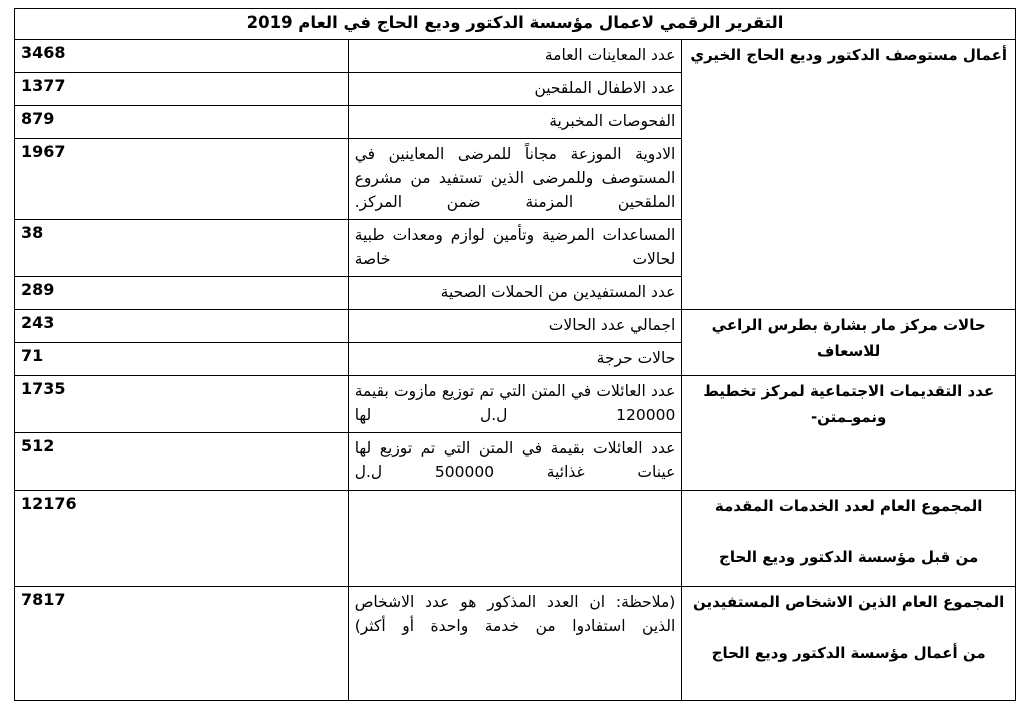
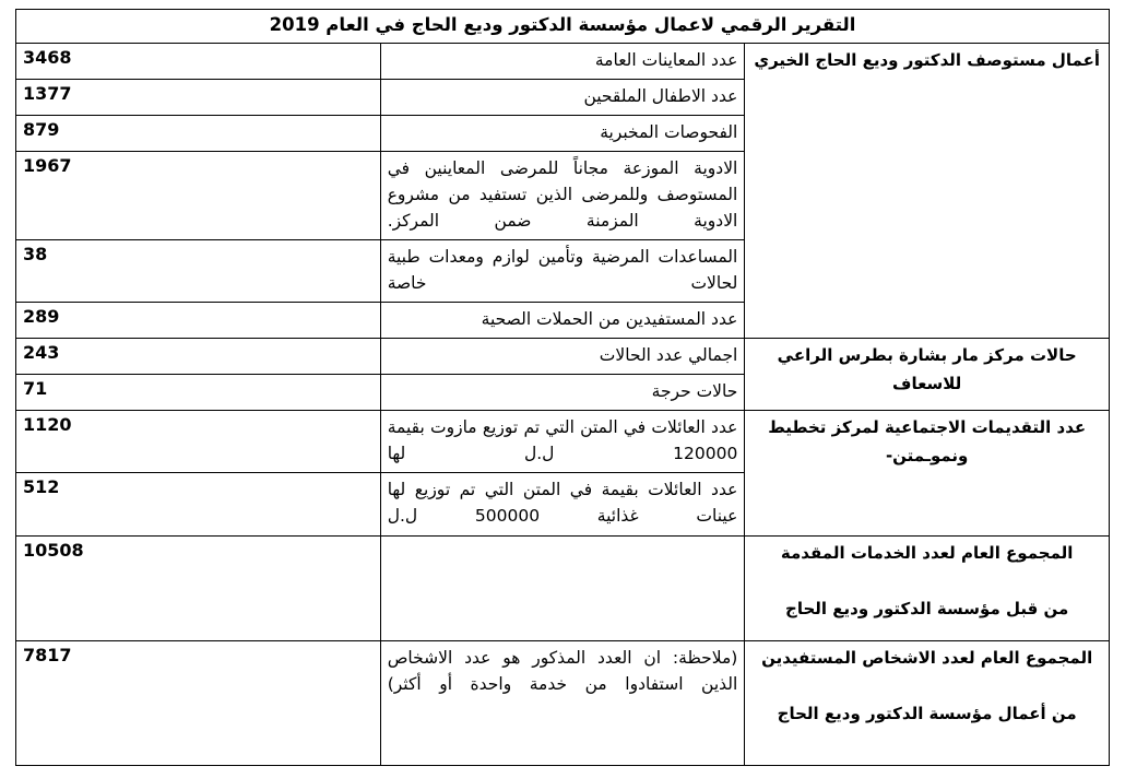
  التقرير الرقمي لاعمال مؤسسة الدكتور وديع الحاج في العام 2019
  أعمال مستوصف الدكتور وديع الحاج الخيري	عدد المعاينات العامة	3468
  عدد الاطفال الملقحين	1377
  الفحوصات المخبرية	879
- الادوية الموزعة مجاناً للمرضى المعاينين في المستوصف وللمرضى الذين تستفيد من مشروع الملقحين المزمنة ضمن المركز.	1967
+ الادوية الموزعة مجاناً للمرضى المعاينين في المستوصف وللمرضى الذين تستفيد من مشروع الادوية المزمنة ضمن المركز.	1967
  المساعدات المرضية وتأمين لوازم ومعدات طبية لحالات خاصة	38
  عدد المستفيدين من الحملات الصحية	289
  حالات مركز مار بشارة بطرس الراعي للاسعاف	اجمالي عدد الحالات	243
  حالات حرجة	71
- عدد التقديمات الاجتماعية لمركز تخطيط ونموـمتن-	عدد العائلات في المتن التي تم توزيع مازوت بقيمة 120000 ل.ل لها	1735
+ عدد التقديمات الاجتماعية لمركز تخطيط ونموـمتن-	عدد العائلات في المتن التي تم توزيع مازوت بقيمة 120000 ل.ل لها	1120
  عدد العائلات بقيمة في المتن التي تم توزيع لها عينات غذائية 500000 ل.ل	512
- المجموع العام لعدد الخدمات المقدمة من قبل مؤسسة الدكتور وديع الحاج		12176
+ المجموع العام لعدد الخدمات المقدمة من قبل مؤسسة الدكتور وديع الحاج		10508
- المجموع العام الذين الاشخاص المستفيدين من أعمال مؤسسة الدكتور وديع الحاج	(ملاحظة: ان العدد المذكور هو عدد الاشخاص الذين استفادوا من خدمة واحدة أو أكثر)	7817
+ المجموع العام لعدد الاشخاص المستفيدين من أعمال مؤسسة الدكتور وديع الحاج	(ملاحظة: ان العدد المذكور هو عدد الاشخاص الذين استفادوا من خدمة واحدة أو أكثر)	7817
